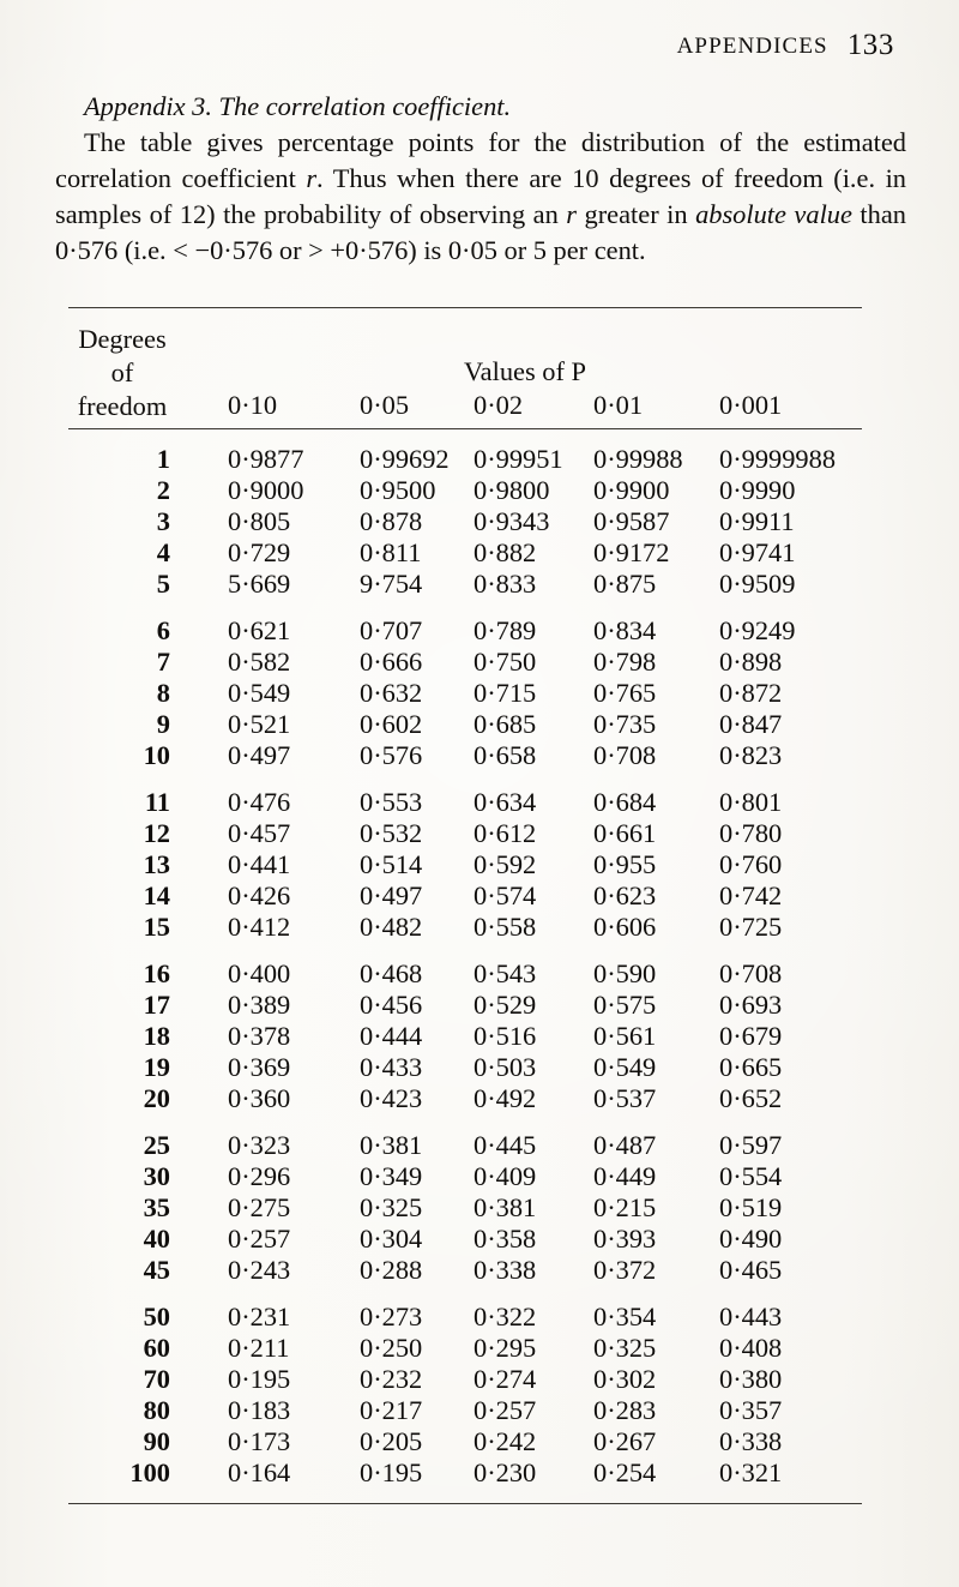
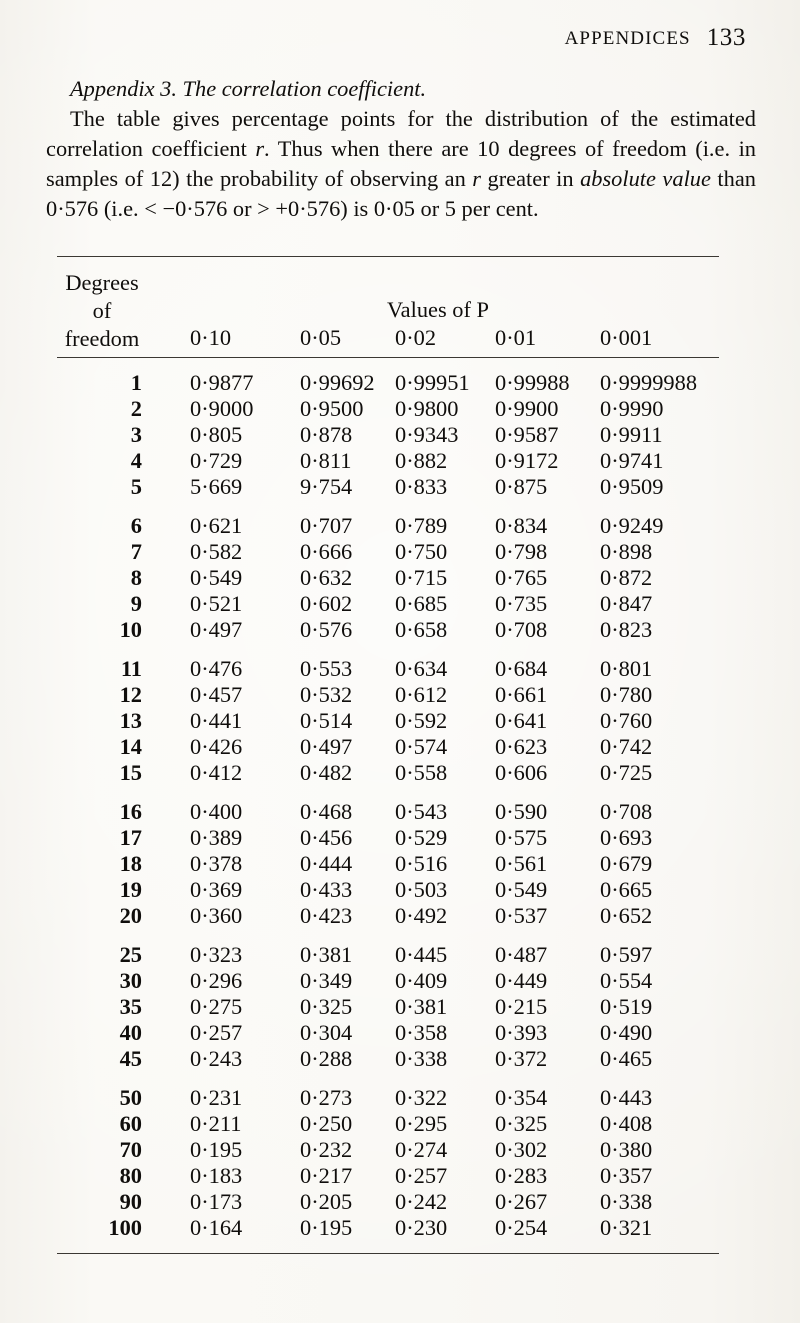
  APPENDICES 133
  Appendix 3. The correlation coefficient.
  The table gives percentage points for the distribution of the estimated correlation coefficient r. Thus when there are 10 degrees of freedom (i.e. in samples of 12) the probability of observing an r greater in absolute value than 0·576 (i.e. < −0·576 or > +0·576) is 0·05 or 5 per cent.
  Degrees
  of
  freedom
  Values of P
  0·10
  0·05
  0·02
  0·01
  0·001
  1
  0·9877
  0·99692
  0·99951
  0·99988
  0·9999988
  2
  0·9000
  0·9500
  0·9800
  0·9900
  0·9990
  3
  0·805
  0·878
  0·9343
  0·9587
  0·9911
  4
  0·729
  0·811
  0·882
  0·9172
  0·9741
  5
  5·669
  9·754
  0·833
  0·875
  0·9509
  6
  0·621
  0·707
  0·789
  0·834
  0·9249
  7
  0·582
  0·666
  0·750
  0·798
  0·898
  8
  0·549
  0·632
  0·715
  0·765
  0·872
  9
  0·521
  0·602
  0·685
  0·735
  0·847
  10
  0·497
  0·576
  0·658
  0·708
  0·823
  11
  0·476
  0·553
  0·634
  0·684
  0·801
  12
  0·457
  0·532
  0·612
  0·661
  0·780
  13
  0·441
  0·514
  0·592
- 0·955
+ 0·641
  0·760
  14
  0·426
  0·497
  0·574
  0·623
  0·742
  15
  0·412
  0·482
  0·558
  0·606
  0·725
  16
  0·400
  0·468
  0·543
  0·590
  0·708
  17
  0·389
  0·456
  0·529
  0·575
  0·693
  18
  0·378
  0·444
  0·516
  0·561
  0·679
  19
  0·369
  0·433
  0·503
  0·549
  0·665
  20
  0·360
  0·423
  0·492
  0·537
  0·652
  25
  0·323
  0·381
  0·445
  0·487
  0·597
  30
  0·296
  0·349
  0·409
  0·449
  0·554
  35
  0·275
  0·325
  0·381
  0·215
  0·519
  40
  0·257
  0·304
  0·358
  0·393
  0·490
  45
  0·243
  0·288
  0·338
  0·372
  0·465
  50
  0·231
  0·273
  0·322
  0·354
  0·443
  60
  0·211
  0·250
  0·295
  0·325
  0·408
  70
  0·195
  0·232
  0·274
  0·302
  0·380
  80
  0·183
  0·217
  0·257
  0·283
  0·357
  90
  0·173
  0·205
  0·242
  0·267
  0·338
  100
  0·164
  0·195
  0·230
  0·254
  0·321
